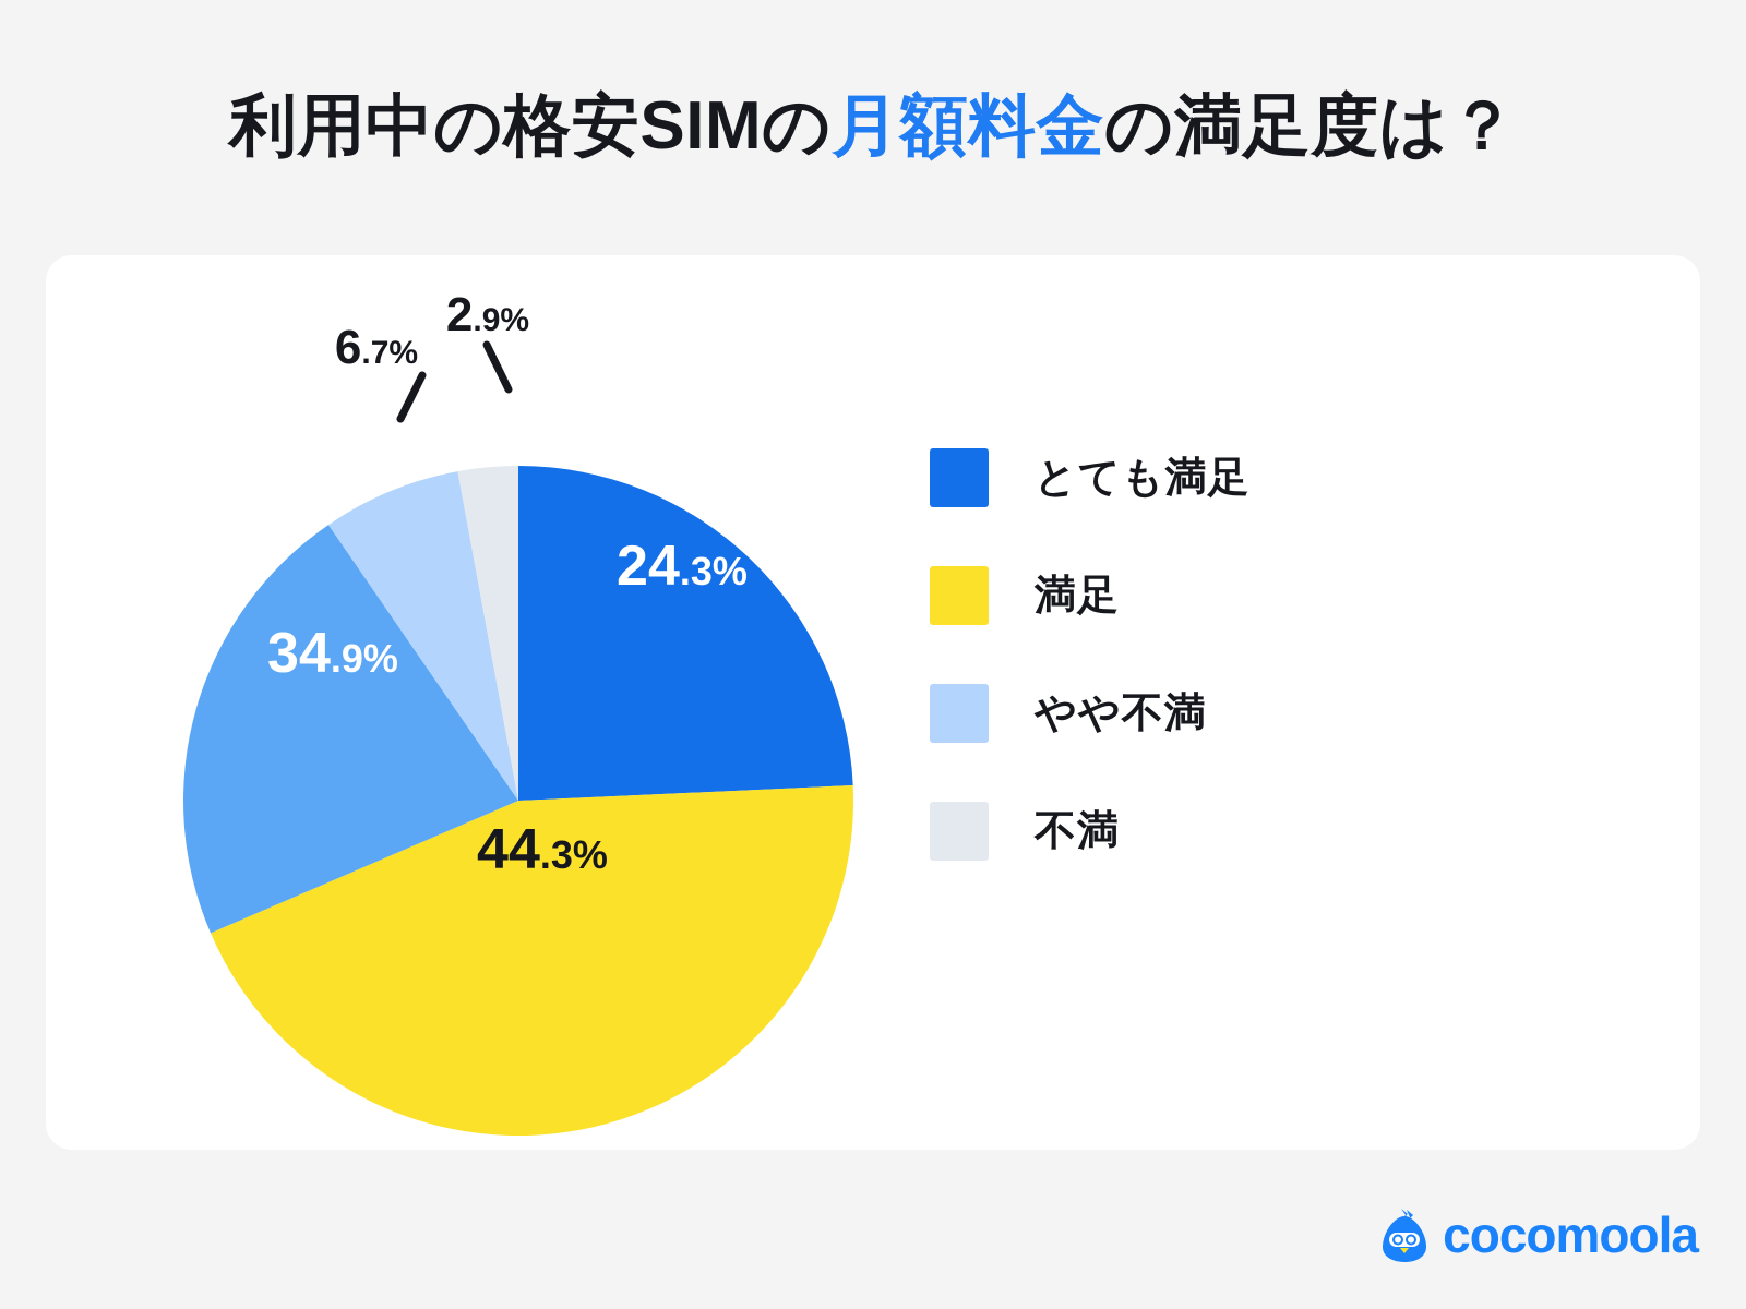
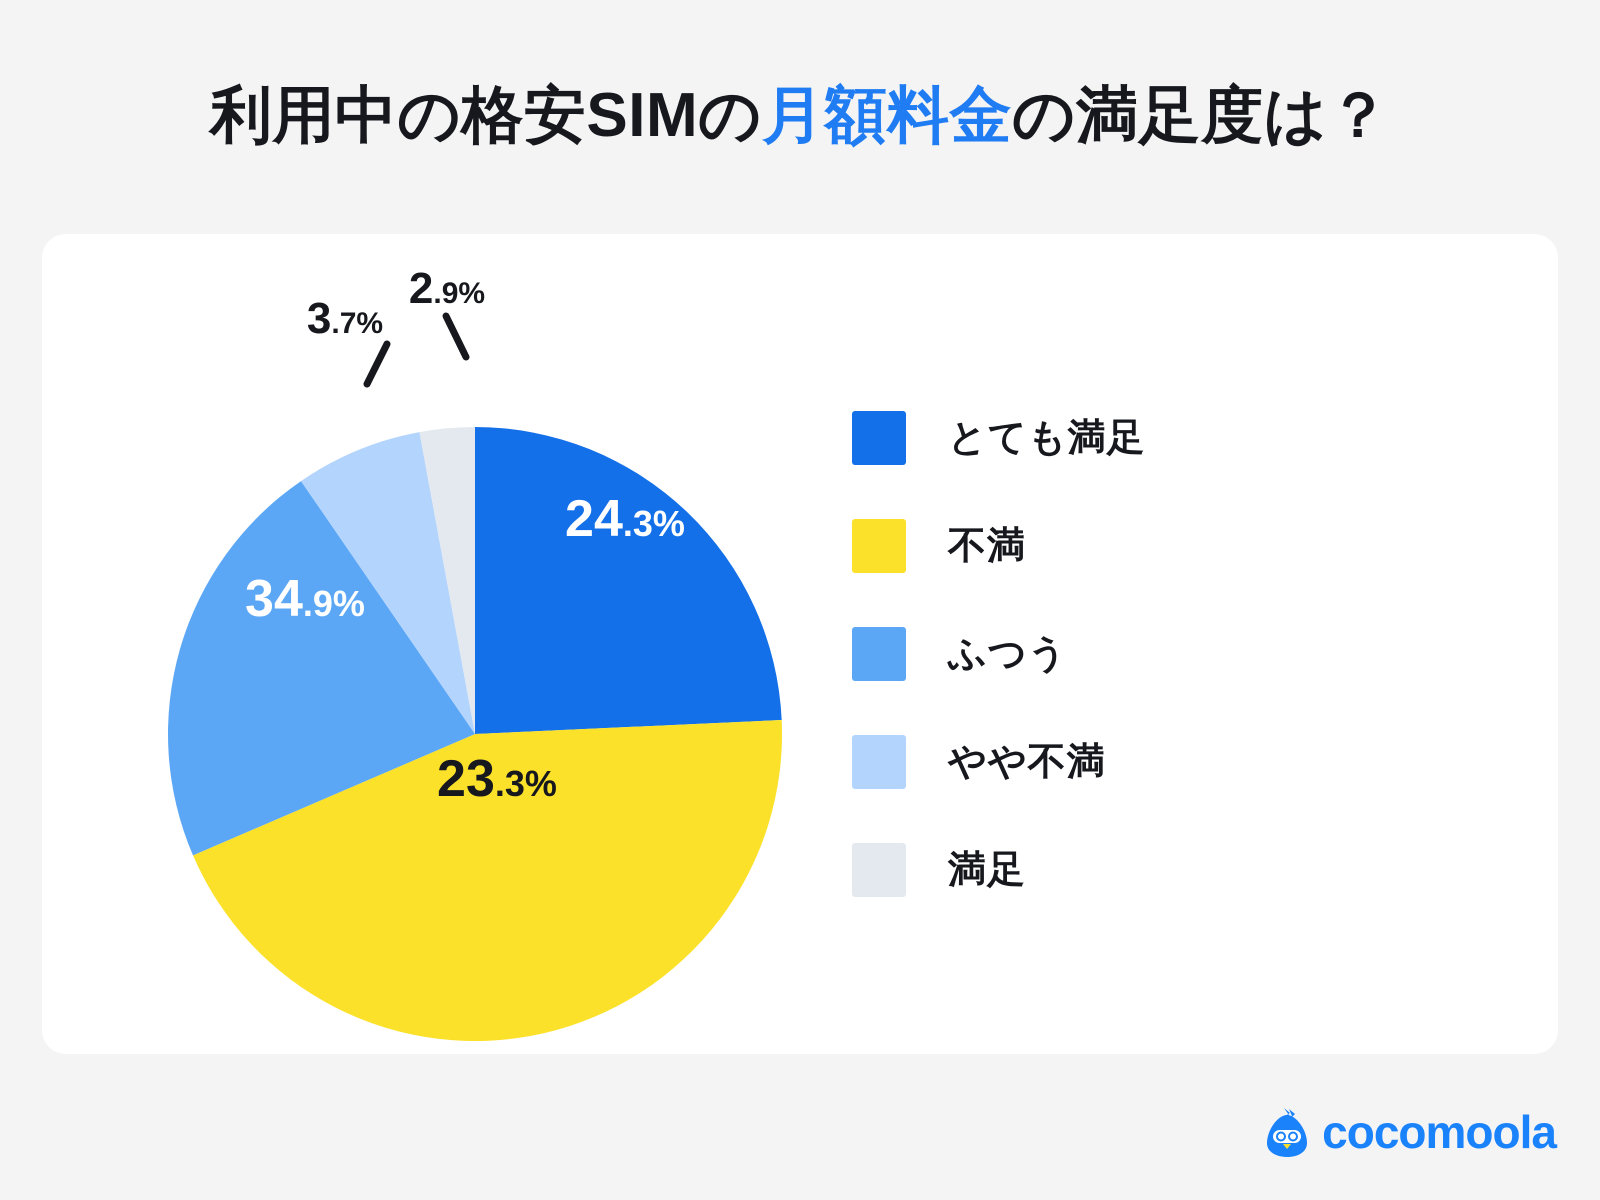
  利用中の格安SIMの月額料金の満足度は？
  24.3%
- 44.3%
+ 23.3%
  34.9%
- 6.7%
+ 3.7%
  2.9%
  とても満足
- 満足
+ 不満
+ ふつう
  やや不満
- 不満
+ 満足
  cocomoola
